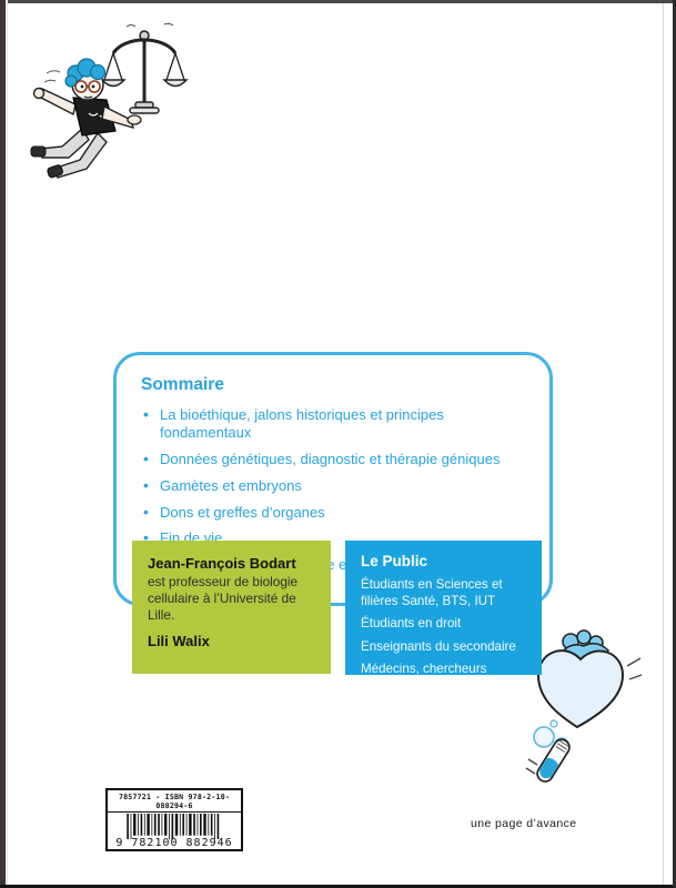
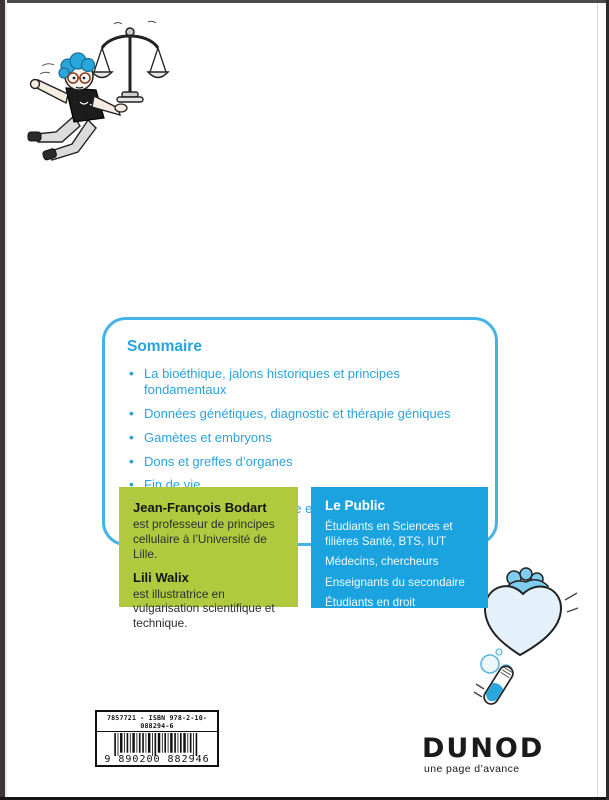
  Sommaire
  La bioéthique, jalons historiques et principes fondamentaux
  Données génétiques, diagnostic et thérapie géniques
  Gamètes et embryons
  Dons et greffes d’organes
  Fin de vie
  Jean-François Bodart
- est professeur de biologie cellulaire à l’Université de Lille.
+ est professeur de principes cellulaire à l’Université de Lille.
  Lili Walix
+ est illustratrice en vulgarisation scientifique et technique.
  Le Public
  Étudiants en Sciences et filières Santé, BTS, IUT
- Étudiants en droit
+ Médecins, chercheurs
  Enseignants du secondaire
- Médecins, chercheurs
+ Étudiants en droit
  7857721 - ISBN 978-2-10-088294-6
- 9 782100 882946
+ 9 890200 882946
+ DUNOD
  une page d’avance
